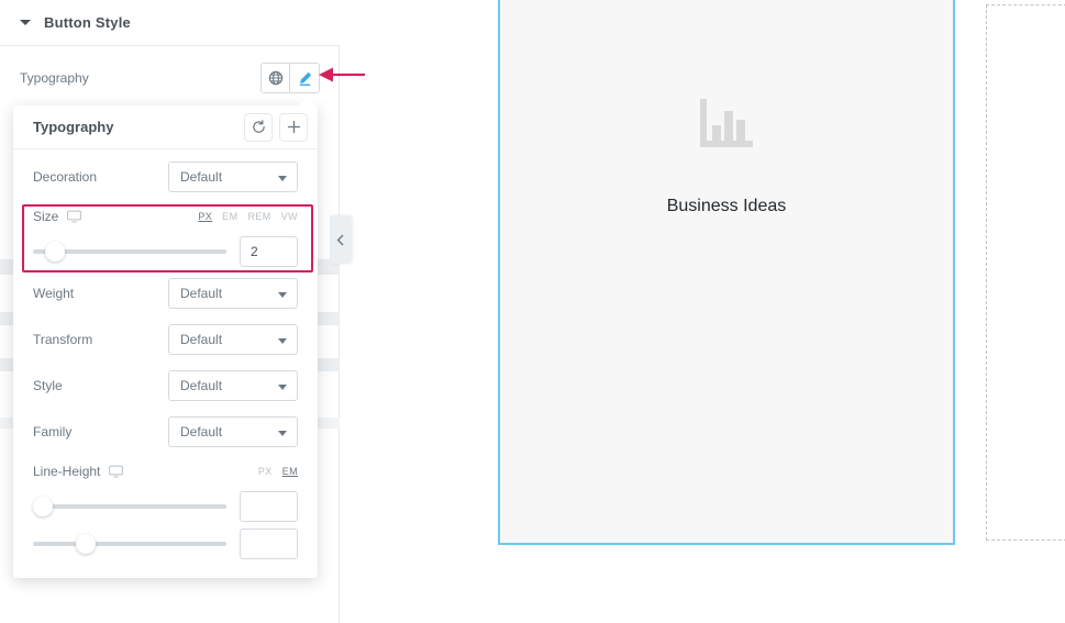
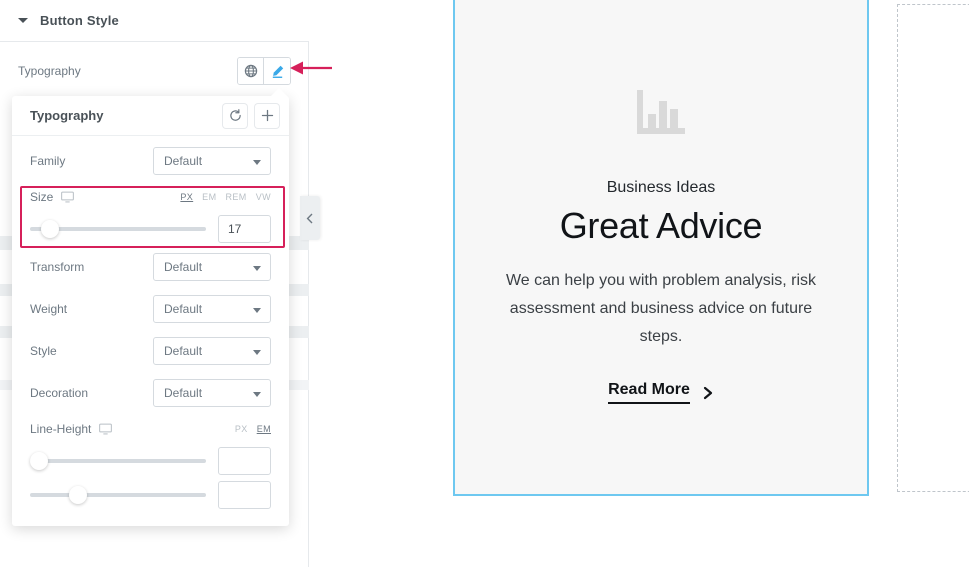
  Button Style
  Typography
  Typography
- Decoration
+ Family
  Default
  Size
  PX
  EM
  REM
  VW
- 2
+ 17
- Weight
+ Transform
  Default
- Transform
+ Weight
  Default
  Style
  Default
- Family
+ Decoration
  Default
  Line-Height
  PX
  EM
  Business Ideas
+ Great Advice
+ We can help you with problem analysis, risk assessment and business advice on future steps.
+ Read More
